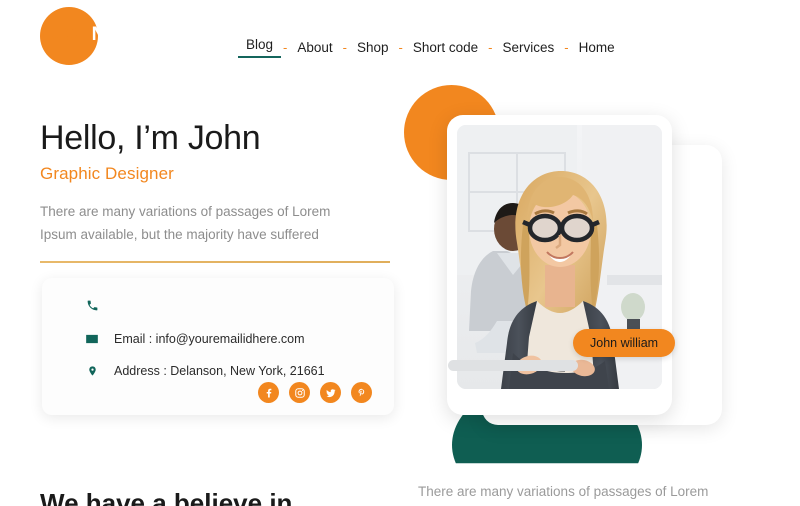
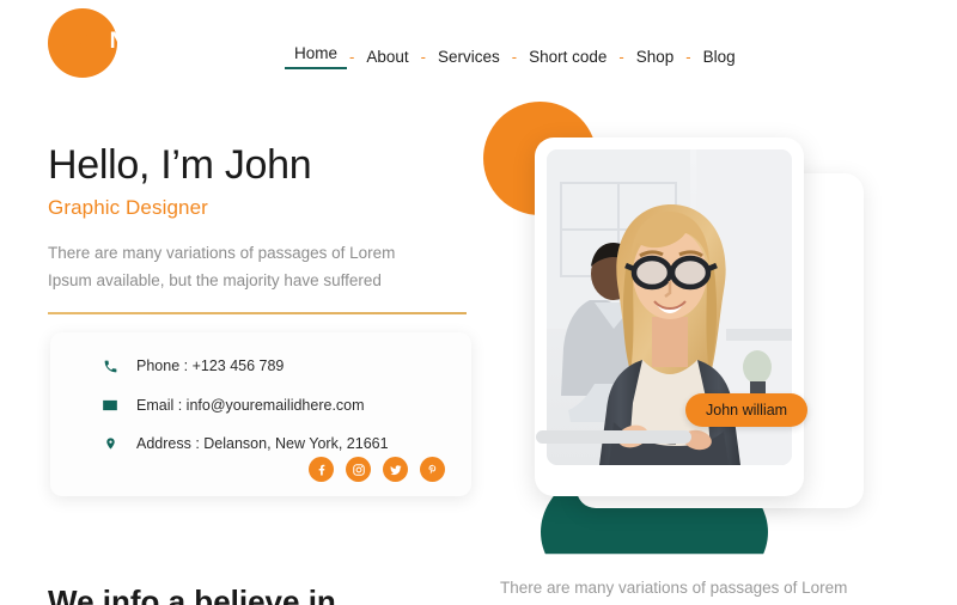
  N WILLIAM
- Blog
+ Home
  -
  About
  -
- Shop
+ Services
  -
  Short code
  -
- Services
+ Shop
  -
- Home
+ Blog
  Hello, I’m John
  Graphic Designer
  There are many variations of passages of Lorem Ipsum available, but the majority have suffered
+ Phone : +123 456 789
  Email : info@youremailidhere.com
  Address : Delanson, New York, 21661
  John william
- We have a believe in
+ We info a believe in
  There are many variations of passages of Lorem
